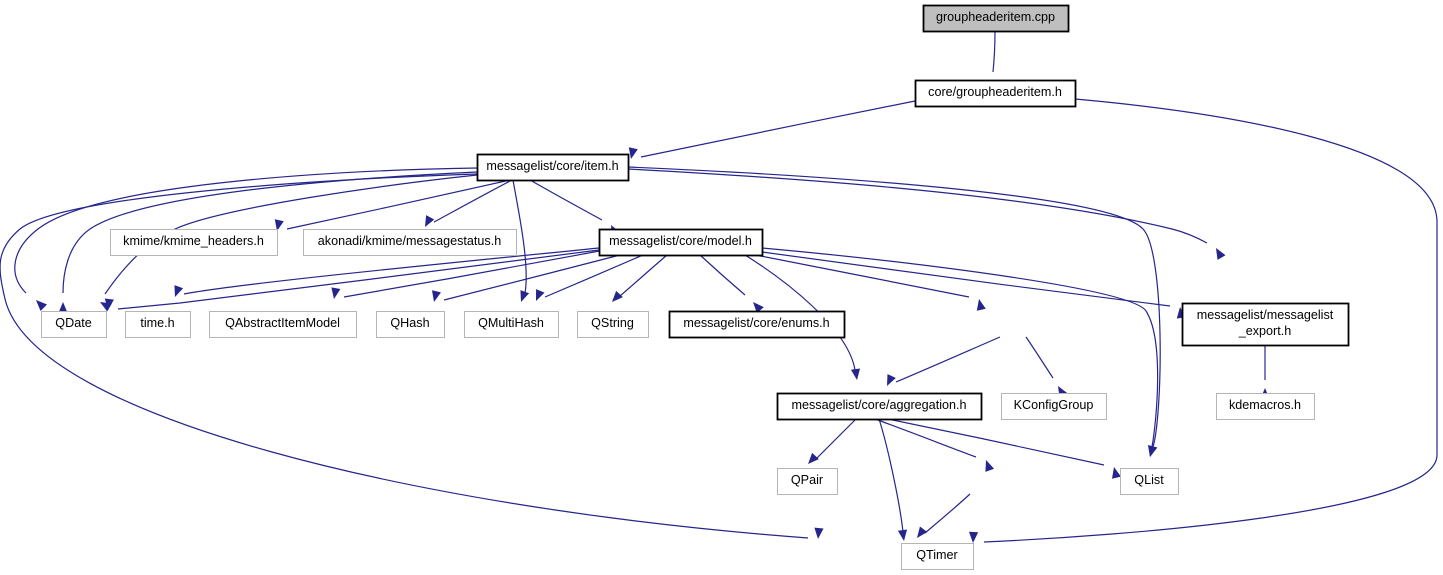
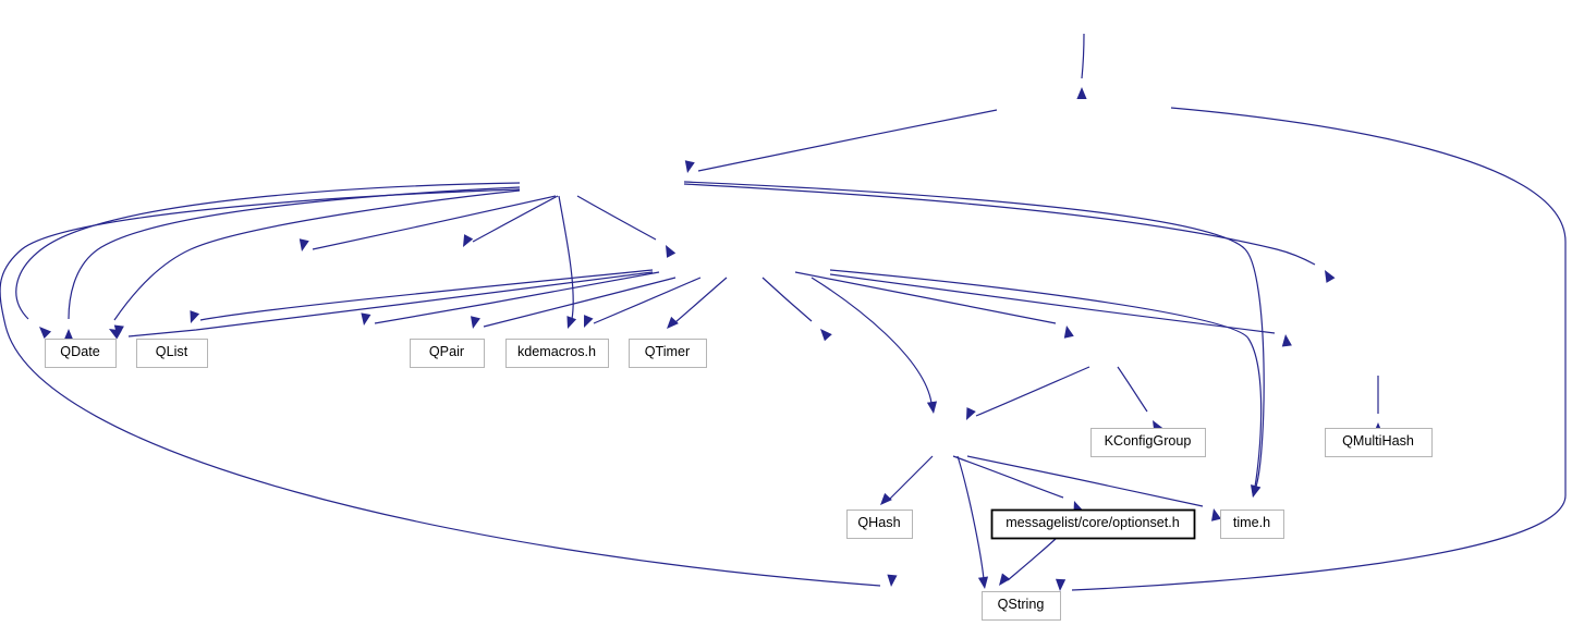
- groupheaderitem.cpp
- core/groupheaderitem.h
- messagelist/core/item.h
- kmime/kmime_headers.h
- akonadi/kmime/messagestatus.h
- messagelist/core/model.h
  QDate
- time.h
+ QList
- QAbstractItemModel
- QHash
+ QPair
- QMultiHash
+ kdemacros.h
- QString
+ QTimer
- messagelist/core/enums.h
- messagelist/messagelist _export.h
- messagelist/core/aggregation.h
  KConfigGroup
- kdemacros.h
+ QMultiHash
- QPair
+ QHash
+ messagelist/core/optionset.h
- QList
+ time.h
- QTimer
+ QString
